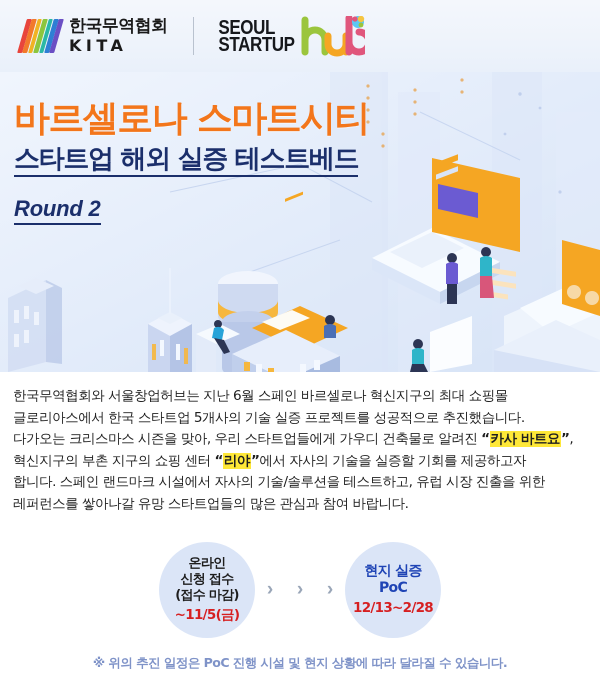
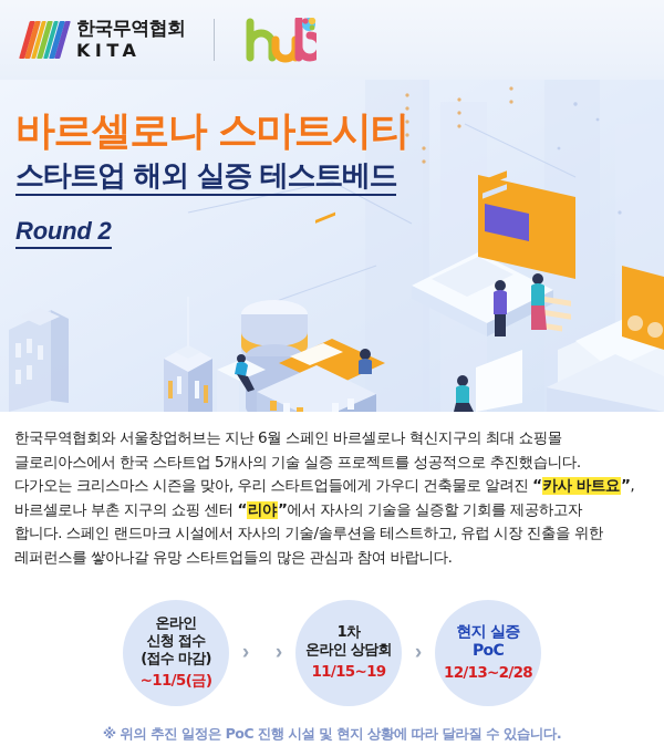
  한국무역협회
  KITA
- SEOUL
- STARTUP
  바르셀로나 스마트시티
  스타트업 해외 실증 테스트베드
  Round 2
  한국무역협회와 서울창업허브는 지난 6월 스페인 바르셀로나 혁신지구의 최대 쇼핑몰
  글로리아스에서 한국 스타트업 5개사의 기술 실증 프로젝트를 성공적으로 추진했습니다.
  다가오는 크리스마스 시즌을 맞아, 우리 스타트업들에게 가우디 건축물로 알려진 “카사 바트요”,
- 혁신지구의 부촌 지구의 쇼핑 센터 “리야”에서 자사의 기술을 실증할 기회를 제공하고자
+ 바르셀로나 부촌 지구의 쇼핑 센터 “리야”에서 자사의 기술을 실증할 기회를 제공하고자
  합니다. 스페인 랜드마크 시설에서 자사의 기술/솔루션을 테스트하고, 유럽 시장 진출을 위한
  레퍼런스를 쌓아나갈 유망 스타트업들의 많은 관심과 참여 바랍니다.
  온라인
  신청 접수
  (접수 마감)
  ~11/5(금)
  ›
  ›
+ 1차
+ 온라인 상담회
+ 11/15~19
  ›
  현지 실증
  PoC
  12/13~2/28
  ※ 위의 추진 일정은 PoC 진행 시설 및 현지 상황에 따라 달라질 수 있습니다.
